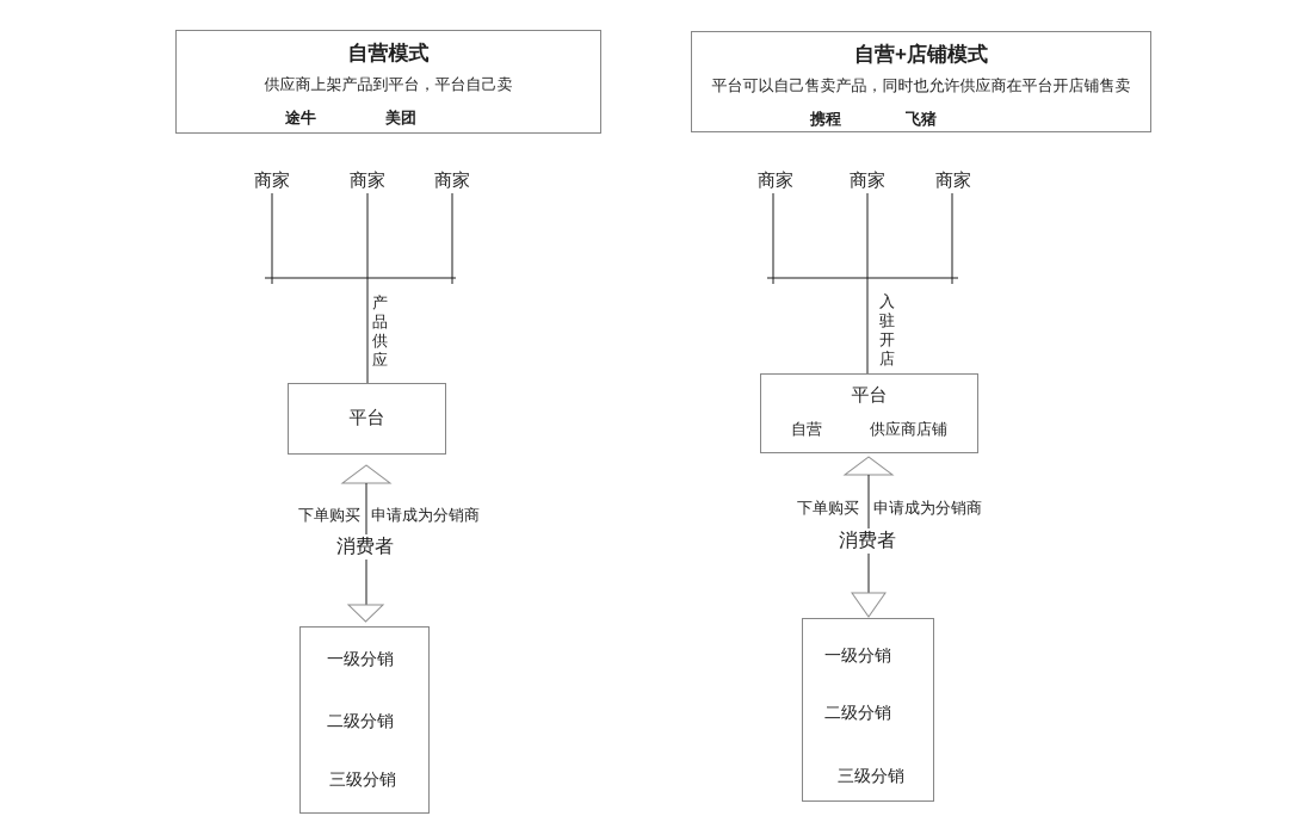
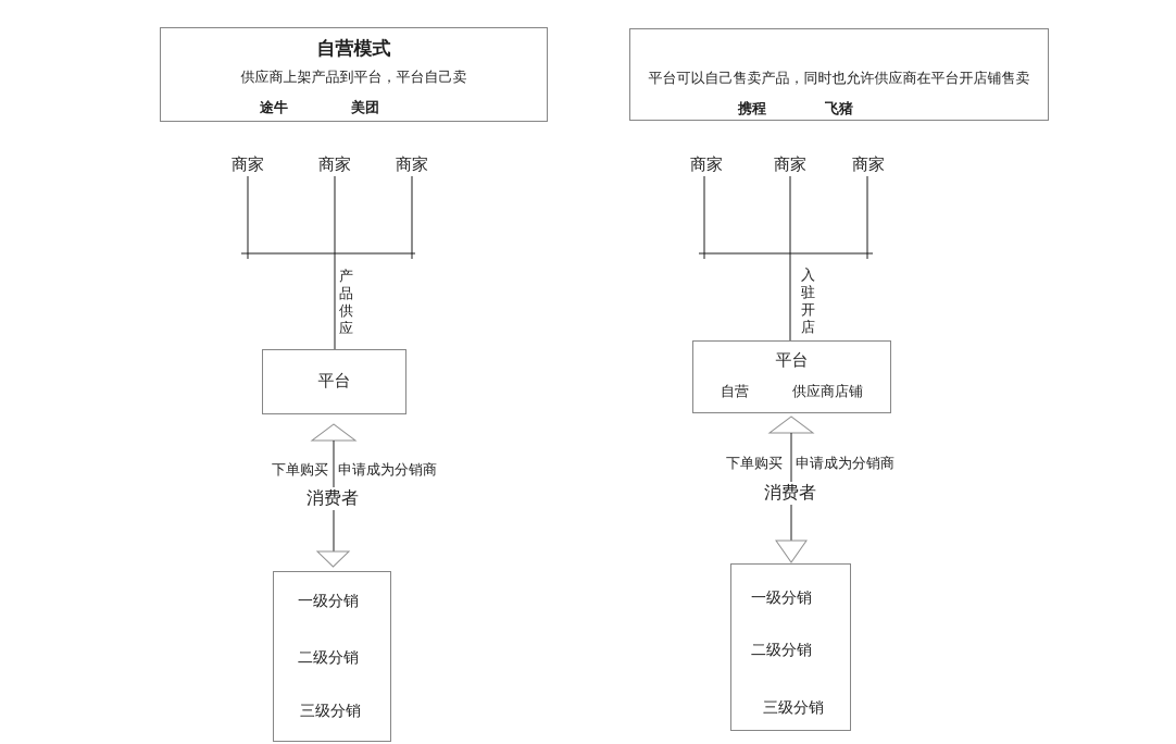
  自营模式
  供应商上架产品到平台，平台自己卖
  途牛
  美团
  商家
  商家
  商家
  产品供应
  平台
  下单购买
  申请成为分销商
  消费者
  一级分销
  二级分销
  三级分销
- 自营+店铺模式
  平台可以自己售卖产品，同时也允许供应商在平台开店铺售卖
  携程
  飞猪
  商家
  商家
  商家
  入驻开店
  平台
  自营
  供应商店铺
  下单购买
  申请成为分销商
  消费者
  一级分销
  二级分销
  三级分销
